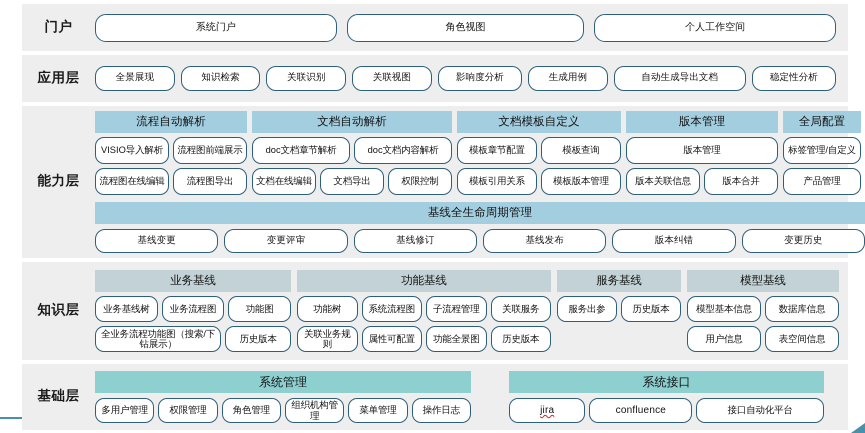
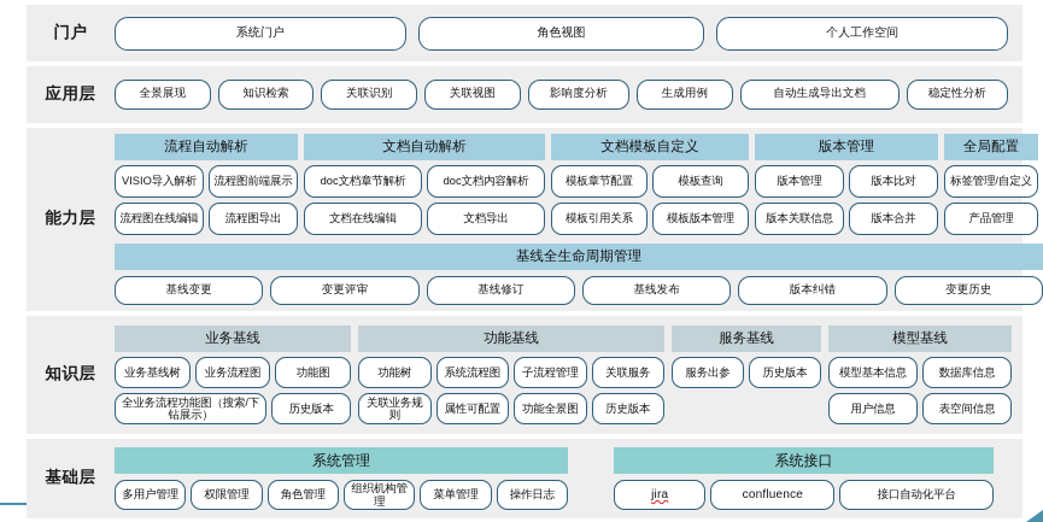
  门户
  系统门户
  角色视图
  个人工作空间
  应用层
  全景展现
  知识检索
  关联识别
  关联视图
  影响度分析
  生成用例
  自动生成导出文档
  稳定性分析
  能力层
  流程自动解析
  VISIO导入解析
  流程图前端展示
  流程图在线编辑
  流程图导出
  文档自动解析
  doc文档章节解析
  doc文档内容解析
  文档在线编辑
  文档导出
- 权限控制
  文档模板自定义
  模板章节配置
  模板查询
  模板引用关系
  模板版本管理
  版本管理
  版本管理
+ 版本比对
  版本关联信息
  版本合并
  全局配置
  标签管理/自定义
  产品管理
  基线全生命周期管理
  基线变更
  变更评审
  基线修订
  基线发布
  版本纠错
  变更历史
  知识层
  业务基线
  业务基线树
  业务流程图
  功能图
  全业务流程功能图（搜索/下钻展示）
  历史版本
  功能基线
  功能树
  系统流程图
  子流程管理
  关联服务
  关联业务规则
  属性可配置
  功能全景图
  历史版本
  服务基线
  服务出参
  历史版本
  模型基线
  模型基本信息
  数据库信息
  用户信息
  表空间信息
  基础层
  系统管理
  多用户管理
  权限管理
  角色管理
  组织机构管理
  菜单管理
  操作日志
  系统接口
  jira
  confluence
  接口自动化平台
